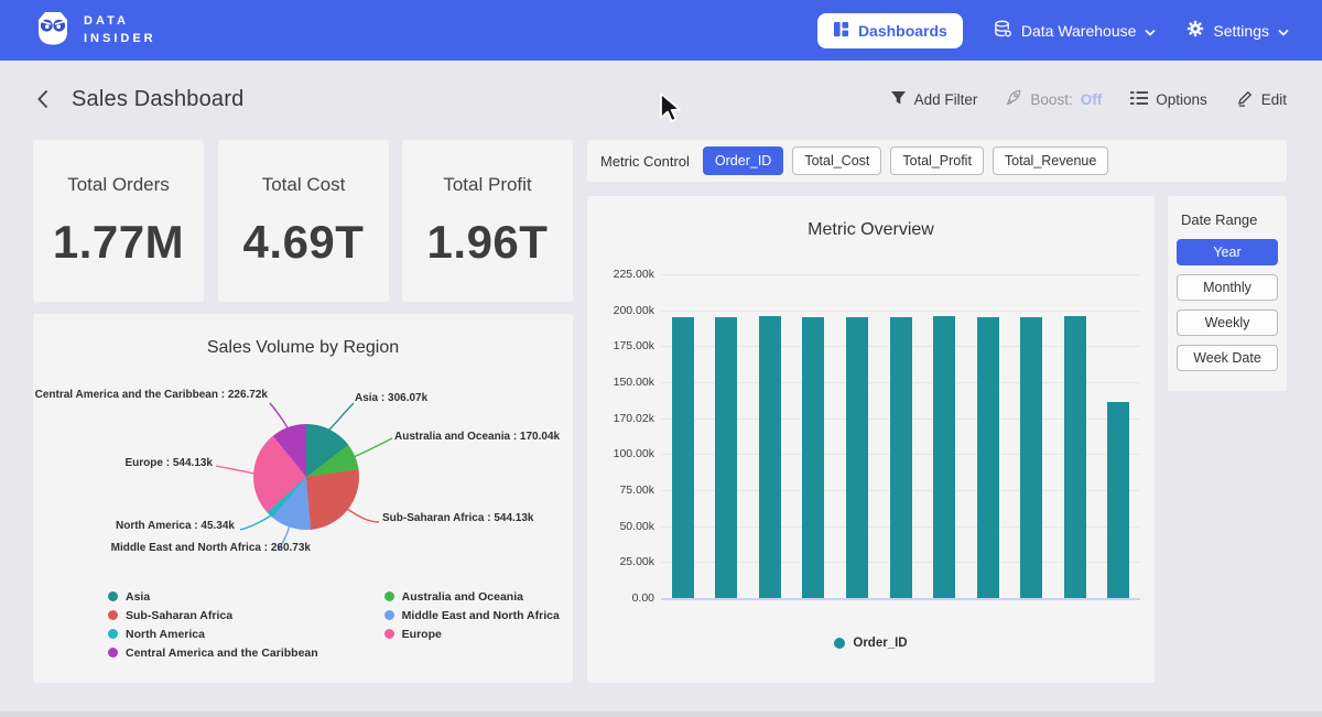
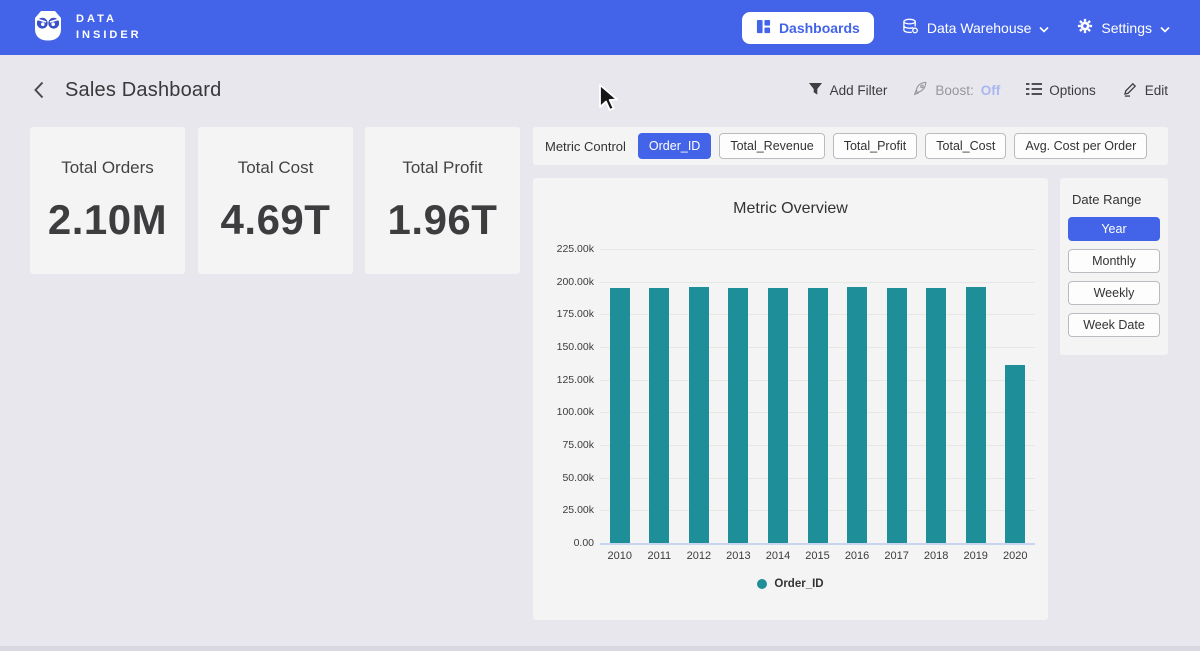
  DATA
  INSIDER
  Dashboards
  Data Warehouse
  Settings
  Sales Dashboard
  Add Filter
  Boost:
  Off
  Options
  Edit
  Total Orders
- 1.77M
+ 2.10M
  Total Cost
  4.69T
  Total Profit
  1.96T
  Metric Control
  Order_ID
- Total_Cost
+ Total_Revenue
  Total_Profit
- Total_Revenue
+ Total_Cost
+ Avg. Cost per Order
  Metric Overview
  225.00k
  200.00k
  175.00k
  150.00k
- 170.02k
+ 125.00k
  100.00k
  75.00k
  50.00k
  25.00k
  0.00
+ 2010
+ 2011
+ 2012
+ 2013
+ 2014
+ 2015
+ 2016
+ 2017
+ 2018
+ 2019
+ 2020
  Order_ID
  Date Range
  Year
  Monthly
  Weekly
  Week Date
- Sales Volume by Region
- Central America and the Caribbean : 226.72k
- Asia : 306.07k
- Australia and Oceania : 170.04k
- Europe : 544.13k
- Sub-Saharan Africa : 544.13k
- North America : 45.34k
- Middle East and North Africa : 260.73k
- Asia
- Sub-Saharan Africa
- North America
- Central America and the Caribbean
- Australia and Oceania
- Middle East and North Africa
- Europe
